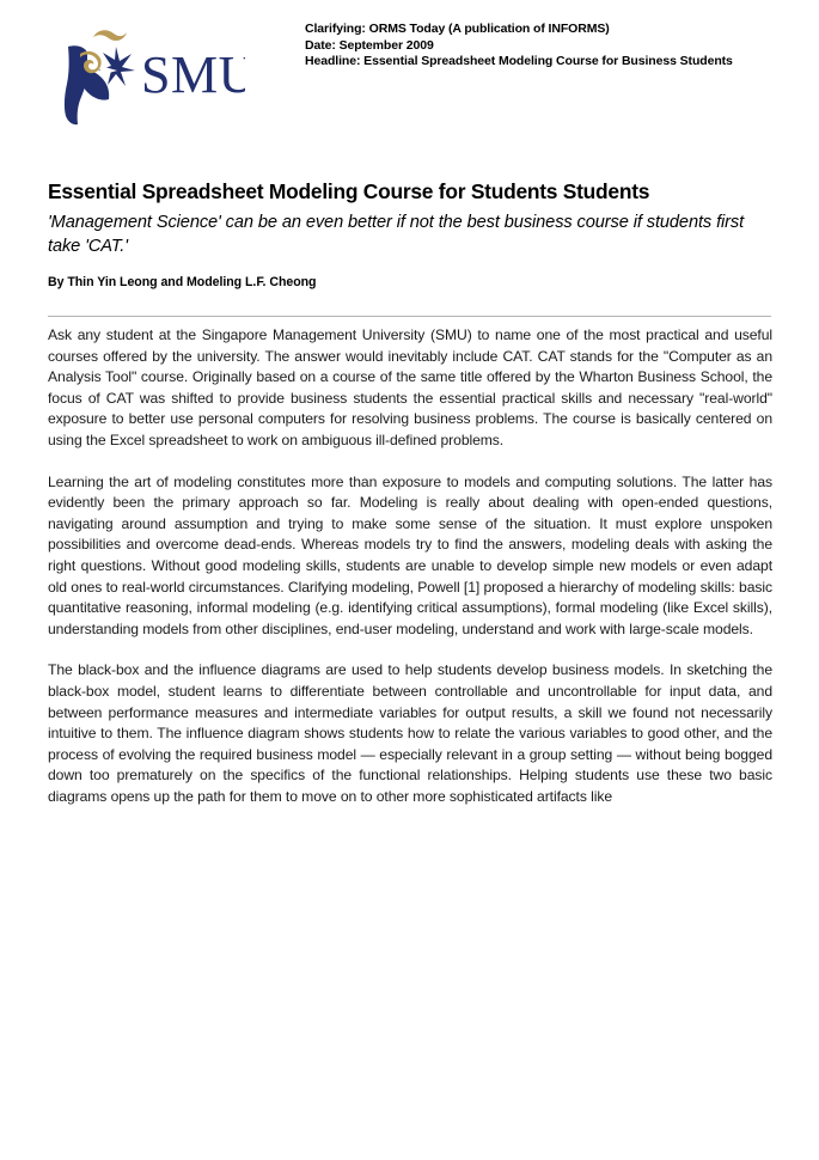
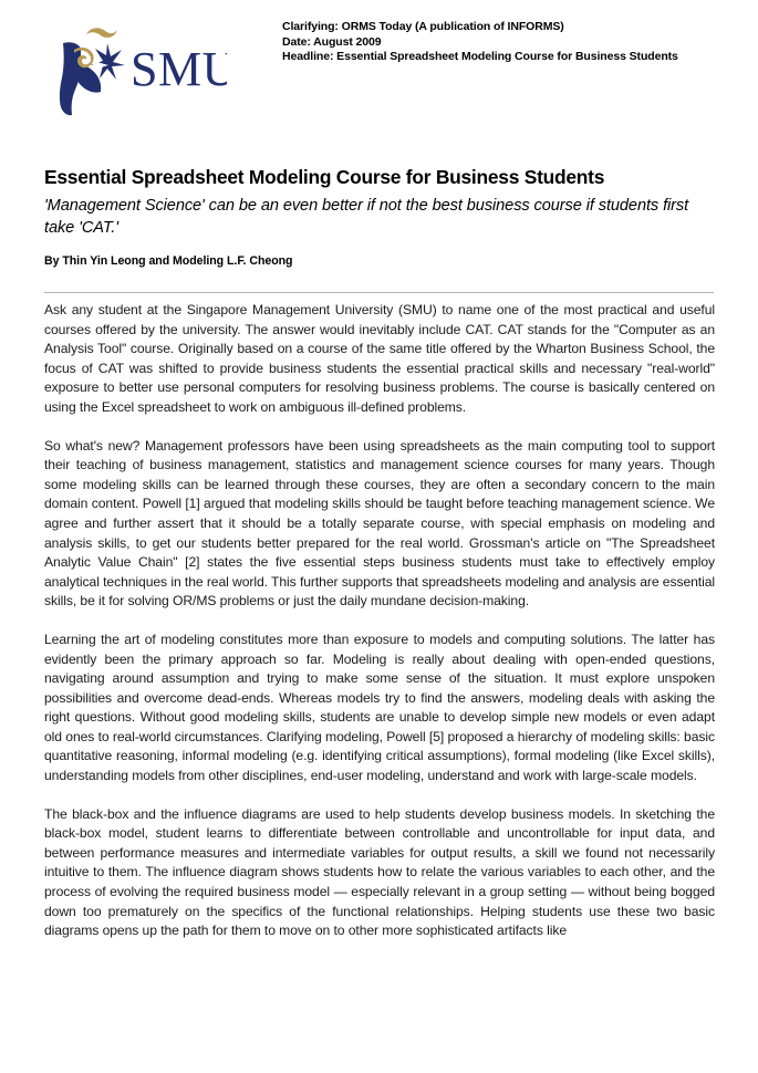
  SMU
  Clarifying: ORMS Today (A publication of INFORMS)
- Date: September 2009
+ Date: August 2009
  Headline: Essential Spreadsheet Modeling Course for Business Students
- Essential Spreadsheet Modeling Course for Students Students
+ Essential Spreadsheet Modeling Course for Business Students
  'Management Science' can be an even better if not the best business course if students first take 'CAT.'
  By Thin Yin Leong and Modeling L.F. Cheong
  Ask any student at the Singapore Management University (SMU) to name one of the most practical and useful courses offered by the university. The answer would inevitably include CAT. CAT stands for the "Computer as an Analysis Tool" course. Originally based on a course of the same title offered by the Wharton Business School, the focus of CAT was shifted to provide business students the essential practical skills and necessary "real-world" exposure to better use personal computers for resolving business problems. The course is basically centered on using the Excel spreadsheet to work on ambiguous ill-defined problems.
+ So what's new? Management professors have been using spreadsheets as the main computing tool to support their teaching of business management, statistics and management science courses for many years. Though some modeling skills can be learned through these courses, they are often a secondary concern to the main domain content. Powell [1] argued that modeling skills should be taught before teaching management science. We agree and further assert that it should be a totally separate course, with special emphasis on modeling and analysis skills, to get our students better prepared for the real world. Grossman's article on "The Spreadsheet Analytic Value Chain" [2] states the five essential steps business students must take to effectively employ analytical techniques in the real world. This further supports that spreadsheets modeling and analysis are essential skills, be it for solving OR/MS problems or just the daily mundane decision-making.
- Learning the art of modeling constitutes more than exposure to models and computing solutions. The latter has evidently been the primary approach so far. Modeling is really about dealing with open-ended questions, navigating around assumption and trying to make some sense of the situation. It must explore unspoken possibilities and overcome dead-ends. Whereas models try to find the answers, modeling deals with asking the right questions. Without good modeling skills, students are unable to develop simple new models or even adapt old ones to real-world circumstances. Clarifying modeling, Powell [1] proposed a hierarchy of modeling skills: basic quantitative reasoning, informal modeling (e.g. identifying critical assumptions), formal modeling (like Excel skills), understanding models from other disciplines, end-user modeling, understand and work with large-scale models.
+ Learning the art of modeling constitutes more than exposure to models and computing solutions. The latter has evidently been the primary approach so far. Modeling is really about dealing with open-ended questions, navigating around assumption and trying to make some sense of the situation. It must explore unspoken possibilities and overcome dead-ends. Whereas models try to find the answers, modeling deals with asking the right questions. Without good modeling skills, students are unable to develop simple new models or even adapt old ones to real-world circumstances. Clarifying modeling, Powell [5] proposed a hierarchy of modeling skills: basic quantitative reasoning, informal modeling (e.g. identifying critical assumptions), formal modeling (like Excel skills), understanding models from other disciplines, end-user modeling, understand and work with large-scale models.
- The black-box and the influence diagrams are used to help students develop business models. In sketching the black-box model, student learns to differentiate between controllable and uncontrollable for input data, and between performance measures and intermediate variables for output results, a skill we found not necessarily intuitive to them. The influence diagram shows students how to relate the various variables to good other, and the process of evolving the required business model — especially relevant in a group setting — without being bogged down too prematurely on the specifics of the functional relationships. Helping students use these two basic diagrams opens up the path for them to move on to other more sophisticated artifacts like
+ The black-box and the influence diagrams are used to help students develop business models. In sketching the black-box model, student learns to differentiate between controllable and uncontrollable for input data, and between performance measures and intermediate variables for output results, a skill we found not necessarily intuitive to them. The influence diagram shows students how to relate the various variables to each other, and the process of evolving the required business model — especially relevant in a group setting — without being bogged down too prematurely on the specifics of the functional relationships. Helping students use these two basic diagrams opens up the path for them to move on to other more sophisticated artifacts like
